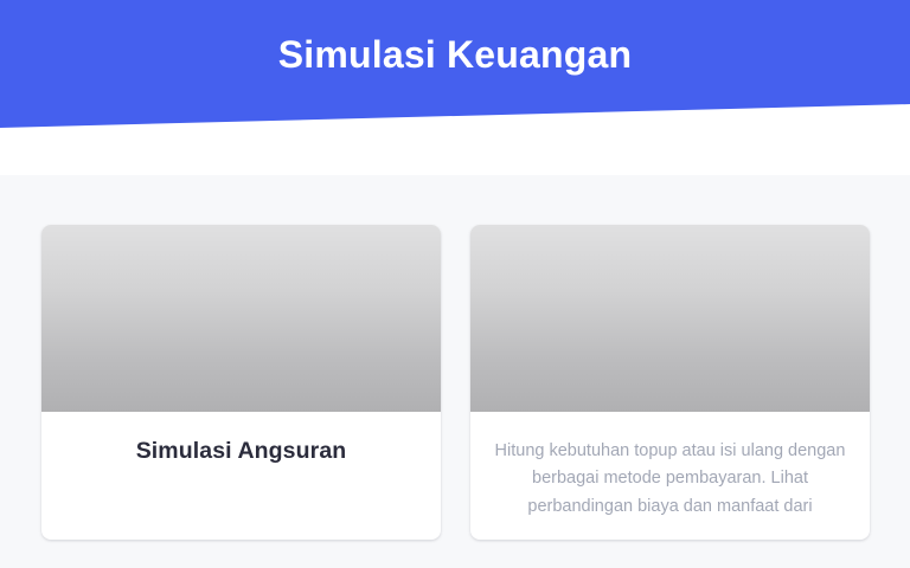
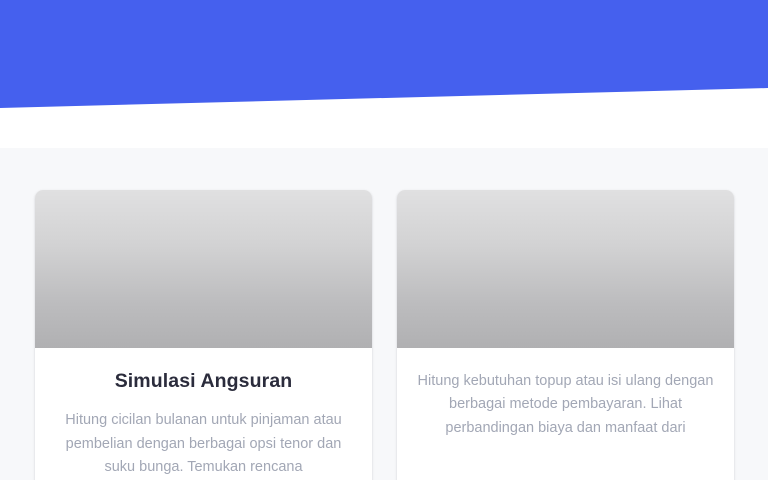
- Simulasi Keuangan
  Simulasi Angsuran
+ Hitung cicilan bulanan untuk pinjaman atau pembelian dengan berbagai opsi tenor dan suku bunga. Temukan rencana
  Hitung kebutuhan topup atau isi ulang dengan berbagai metode pembayaran. Lihat perbandingan biaya dan manfaat dari
